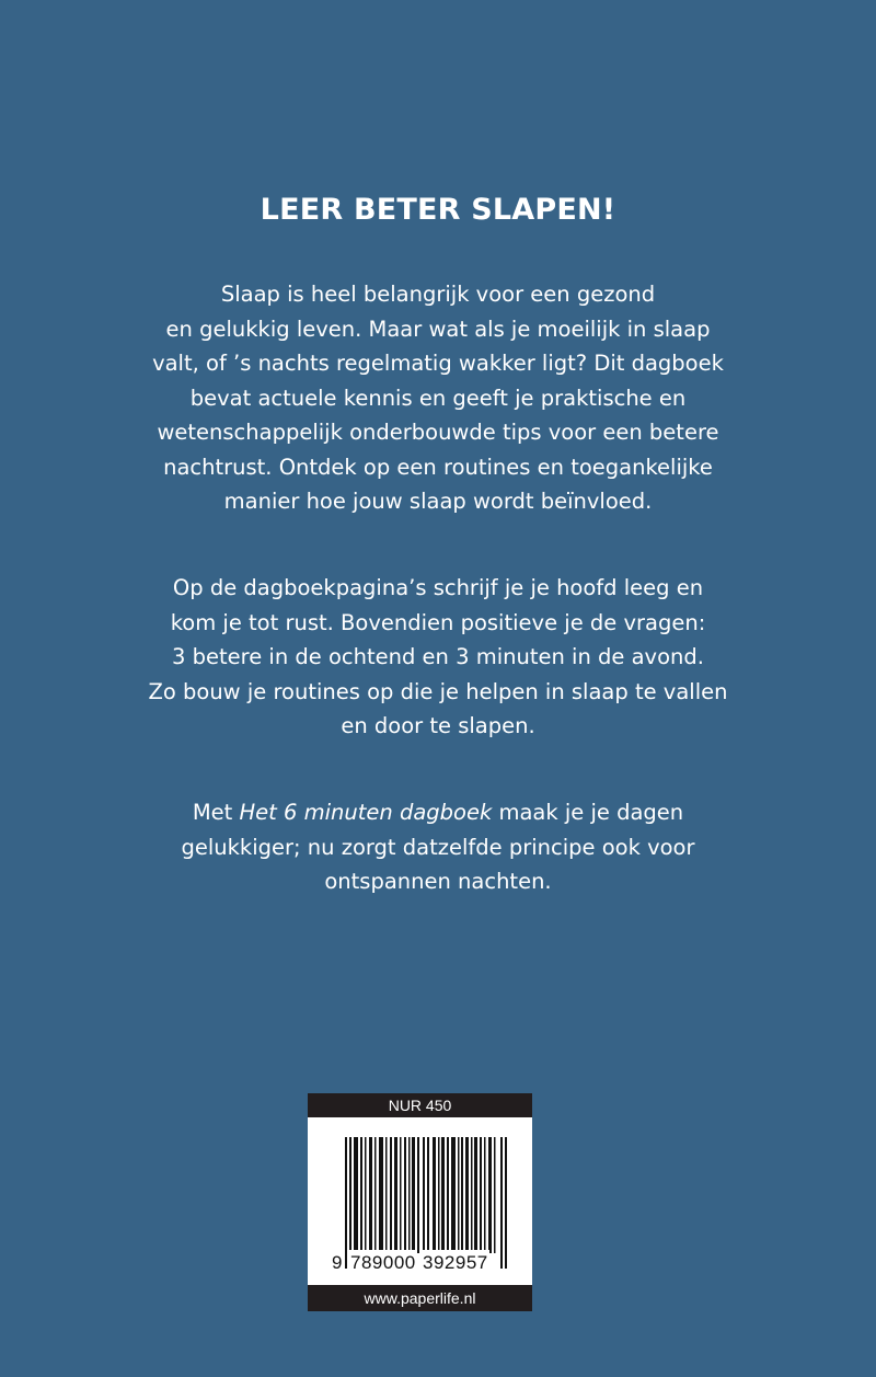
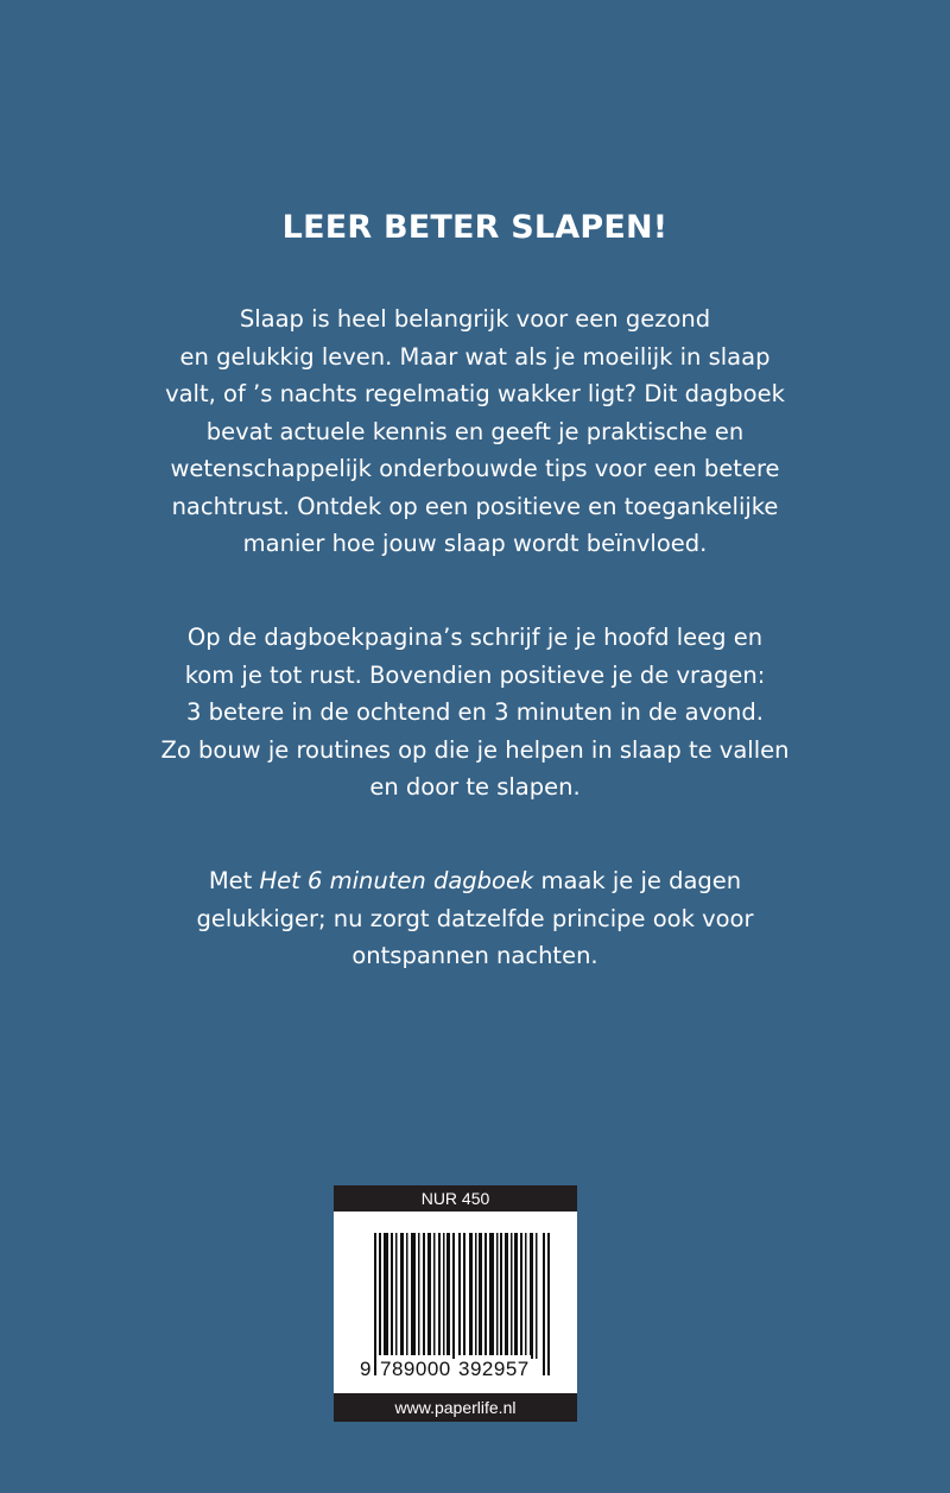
  LEER BETER SLAPEN!
  Slaap is heel belangrijk voor een gezond
  en gelukkig leven. Maar wat als je moeilijk in slaap
  valt, of ’s nachts regelmatig wakker ligt? Dit dagboek
  bevat actuele kennis en geeft je praktische en
  wetenschappelijk onderbouwde tips voor een betere
- nachtrust. Ontdek op een routines en toegankelijke
+ nachtrust. Ontdek op een positieve en toegankelijke
  manier hoe jouw slaap wordt beïnvloed.
  Op de dagboekpagina’s schrijf je je hoofd leeg en
  kom je tot rust. Bovendien positieve je de vragen:
  3 betere in de ochtend en 3 minuten in de avond.
  Zo bouw je routines op die je helpen in slaap te vallen
  en door te slapen.
  Met Het 6 minuten dagboek maak je je dagen
  gelukkiger; nu zorgt datzelfde principe ook voor
  ontspannen nachten.
  NUR 450
  9
  789000
  392957
  www.paperlife.nl
